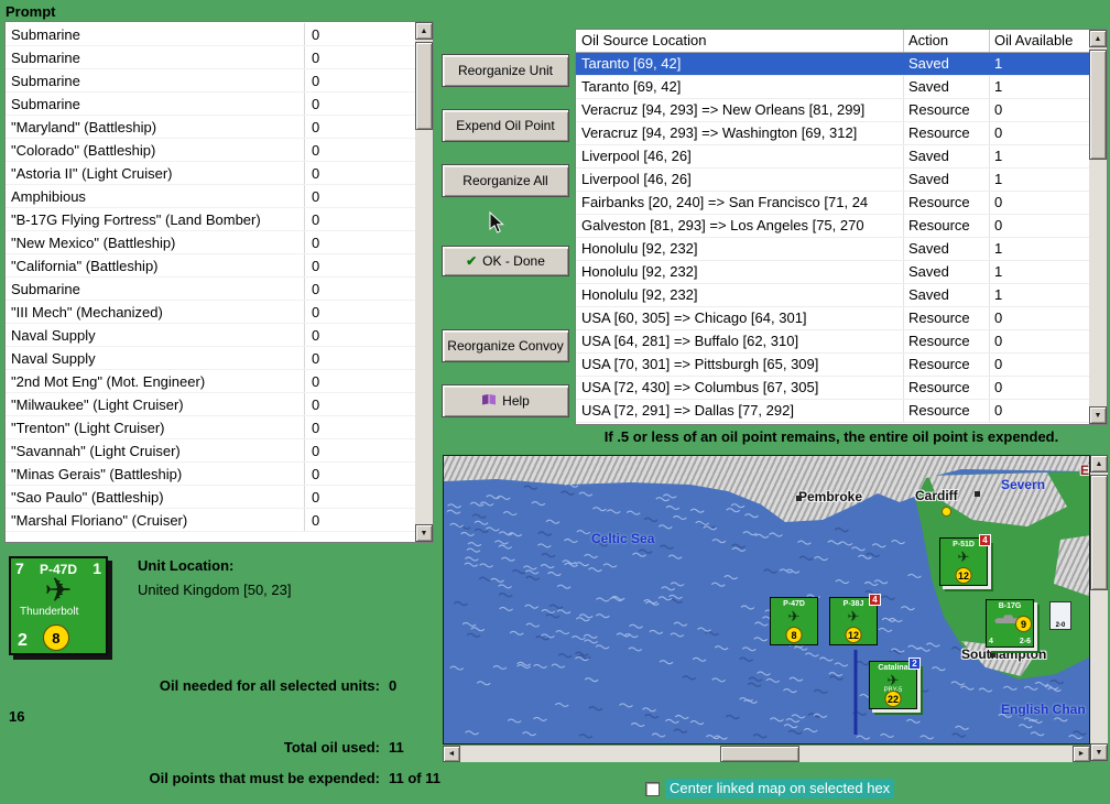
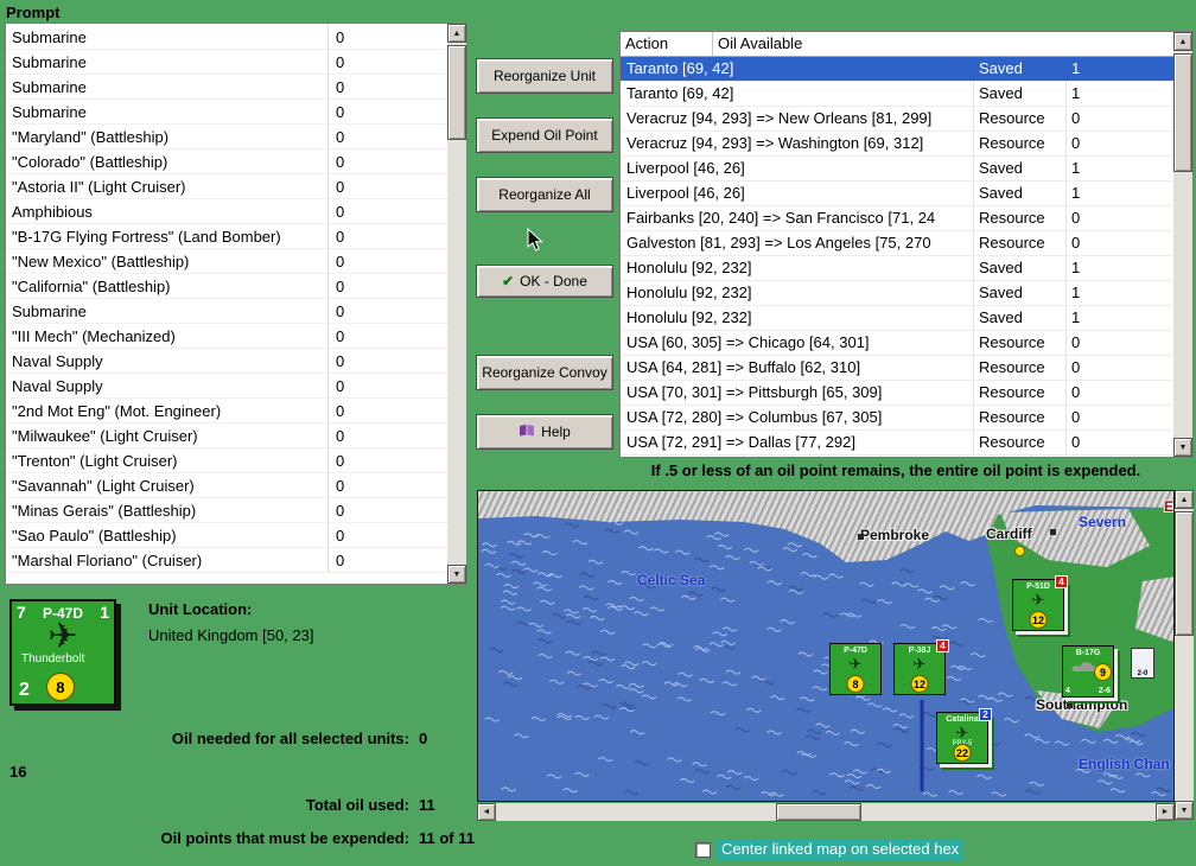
  Prompt
  Submarine
  0
  Submarine
  0
  Submarine
  0
  Submarine
  0
  "Maryland" (Battleship)
  0
  "Colorado" (Battleship)
  0
  "Astoria II" (Light Cruiser)
  0
  Amphibious
  0
  "B-17G Flying Fortress" (Land Bomber)
  0
  "New Mexico" (Battleship)
  0
  "California" (Battleship)
  0
  Submarine
  0
  "III Mech" (Mechanized)
  0
  Naval Supply
  0
  Naval Supply
  0
  "2nd Mot Eng" (Mot. Engineer)
  0
  "Milwaukee" (Light Cruiser)
  0
  "Trenton" (Light Cruiser)
  0
  "Savannah" (Light Cruiser)
  0
  "Minas Gerais" (Battleship)
  0
  "Sao Paulo" (Battleship)
  0
  "Marshal Floriano" (Cruiser)
  0
  Reorganize Unit
  Expend Oil Point
  Reorganize All
  ✔
  OK - Done
  Reorganize Convoy
  Help
- Oil Source Location
  Action
  Oil Available
  Taranto [69, 42]
  Saved
  1
  Taranto [69, 42]
  Saved
  1
  Veracruz [94, 293] => New Orleans [81, 299]
  Resource
  0
  Veracruz [94, 293] => Washington [69, 312]
  Resource
  0
  Liverpool [46, 26]
  Saved
  1
  Liverpool [46, 26]
  Saved
  1
  Fairbanks [20, 240] => San Francisco [71, 24
  Resource
  0
  Galveston [81, 293] => Los Angeles [75, 270
  Resource
  0
  Honolulu [92, 232]
  Saved
  1
  Honolulu [92, 232]
  Saved
  1
  Honolulu [92, 232]
  Saved
  1
  USA [60, 305] => Chicago [64, 301]
  Resource
  0
  USA [64, 281] => Buffalo [62, 310]
  Resource
  0
  USA [70, 301] => Pittsburgh [65, 309]
  Resource
  0
- USA [72, 430] => Columbus [67, 305]
+ USA [72, 280] => Columbus [67, 305]
  Resource
  0
  USA [72, 291] => Dallas [77, 292]
  Resource
  0
  If .5 or less of an oil point remains, the entire oil point is expended.
  Pembroke
  Cardiff
  Soutampton
  Celtic Sea
  Severn
  English Chan
  ✈
  12
  4
  ✈
  8
  ✈
  12
  4
  9
  ✈
  22
  2
  Center linked map on selected hex
  7
  P-47D
  1
  ✈
  Thunderbolt
  2
  8
  Unit Location:
  United Kingdom [50, 23]
  Oil needed for all selected units:
  0
  16
  Total oil used:
  11
  Oil points that must be expended:
  11 of 11
